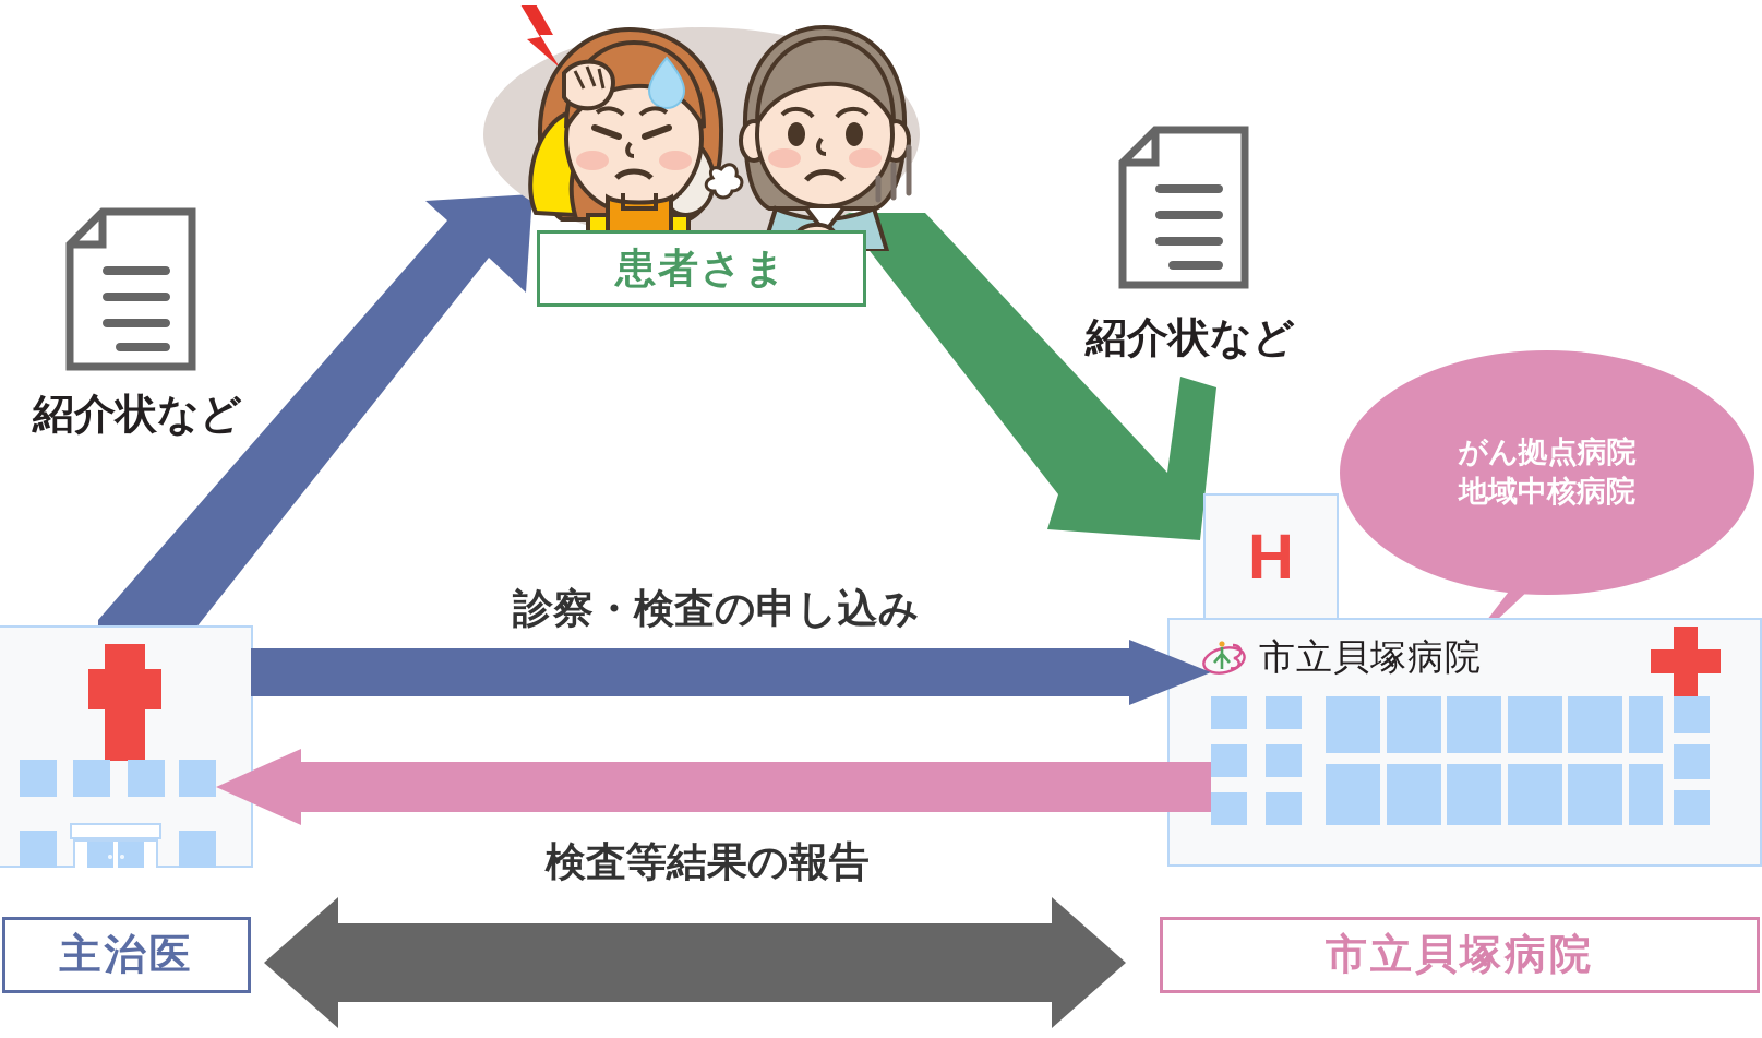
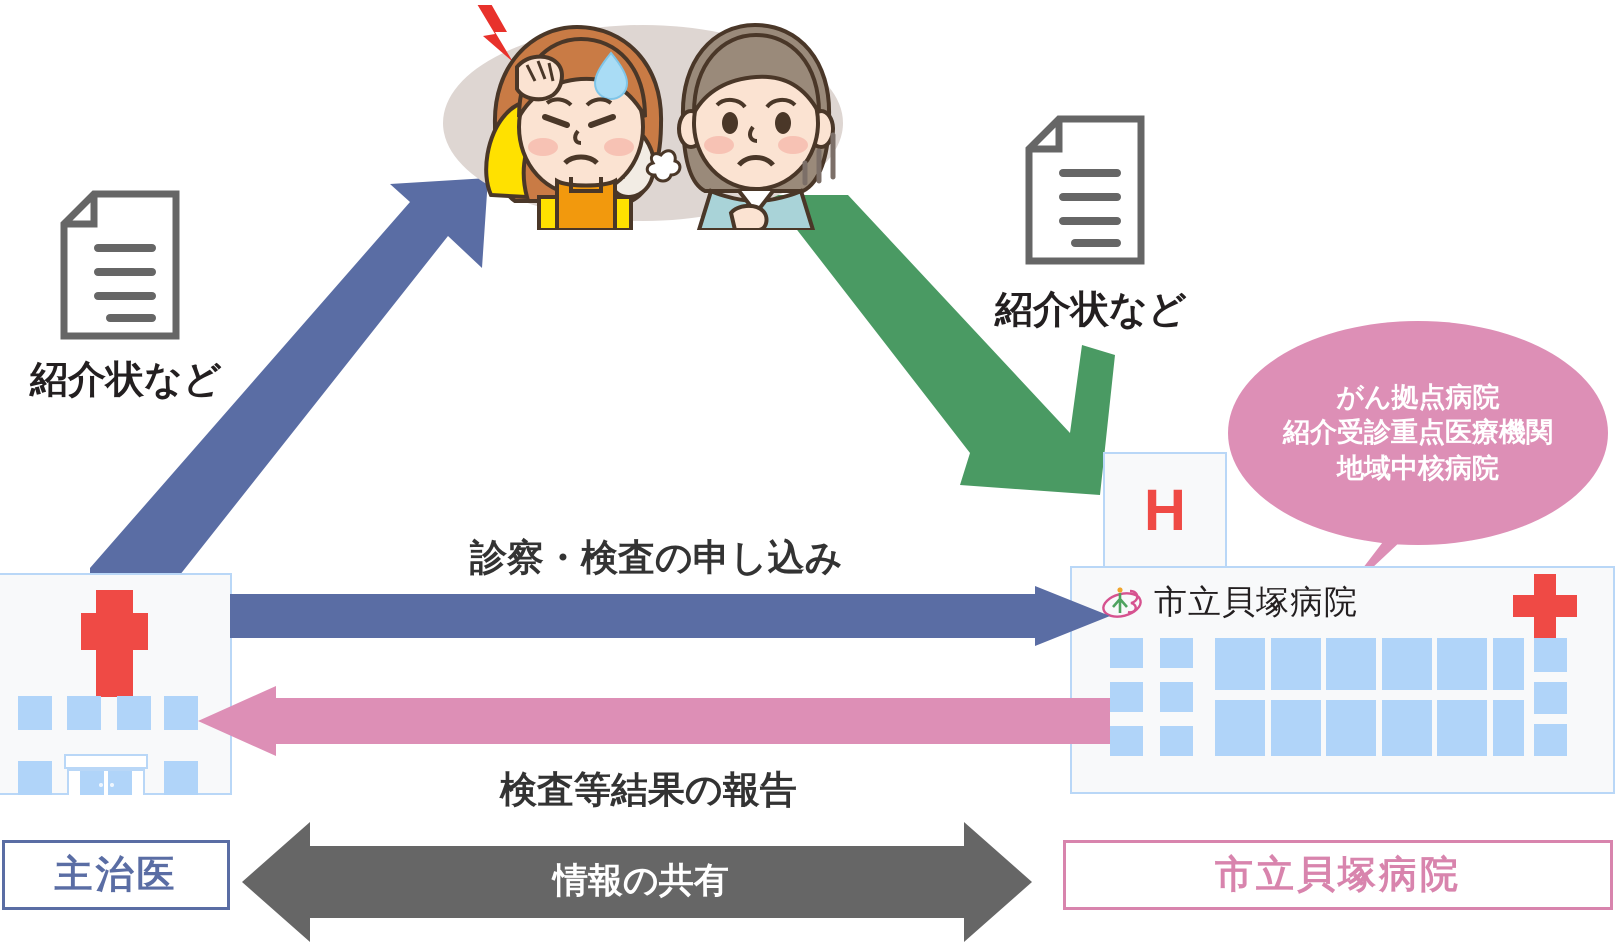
  紹介状など
  紹介状など
- 患者さま
  がん拠点病院
+ 紹介受診重点医療機関
  地域中核病院
  H
  市立貝塚病院
  診察・検査の申し込み
  検査等結果の報告
+ 情報の共有
  主治医
  市立貝塚病院
